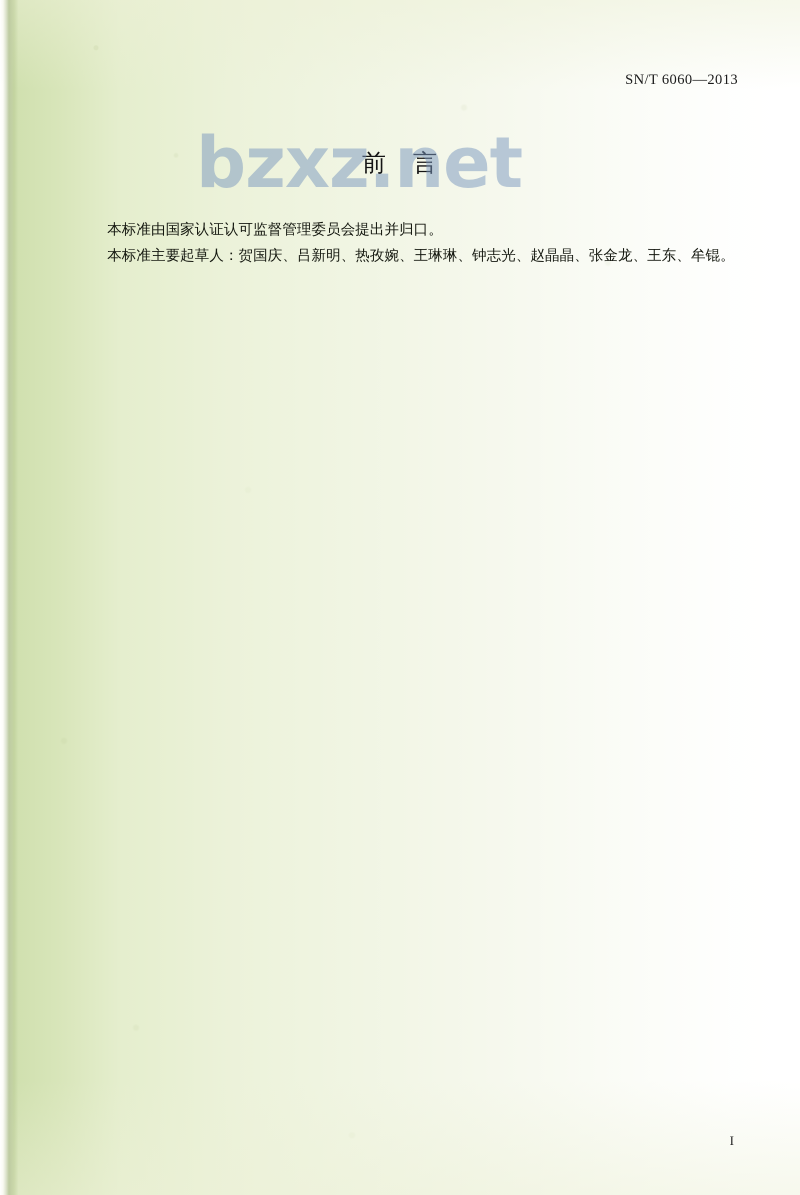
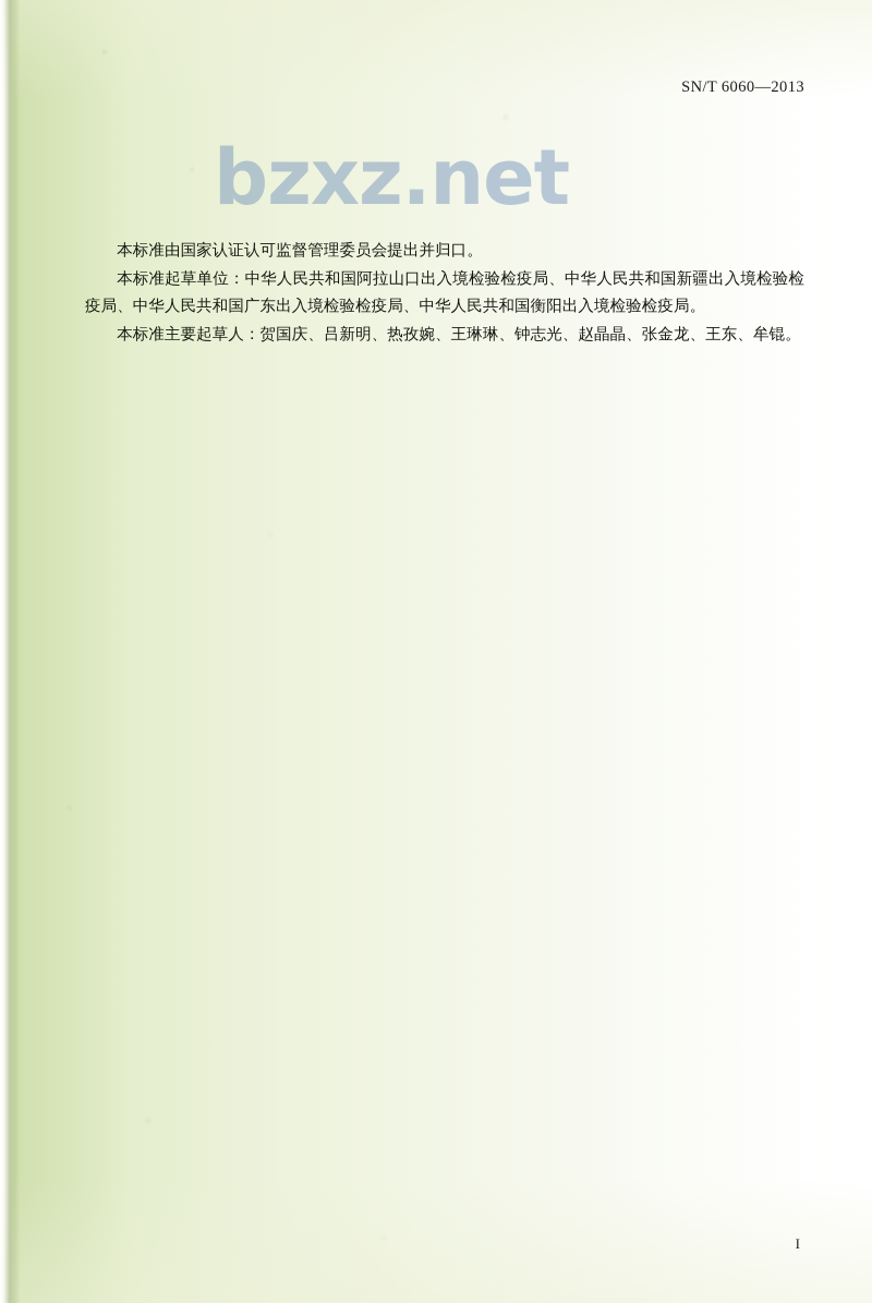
  SN/T 6060—2013
- 前 言
  bzxz.net
  本标准由国家认证认可监督管理委员会提出并归口。
+ 本标准起草单位：中华人民共和国阿拉山口出入境检验检疫局、中华人民共和国新疆出入境检验检疫局、中华人民共和国广东出入境检验检疫局、中华人民共和国衡阳出入境检验检疫局。
  本标准主要起草人：贺国庆、吕新明、热孜婉、王琳琳、钟志光、赵晶晶、张金龙、王东、牟锟。
  I
